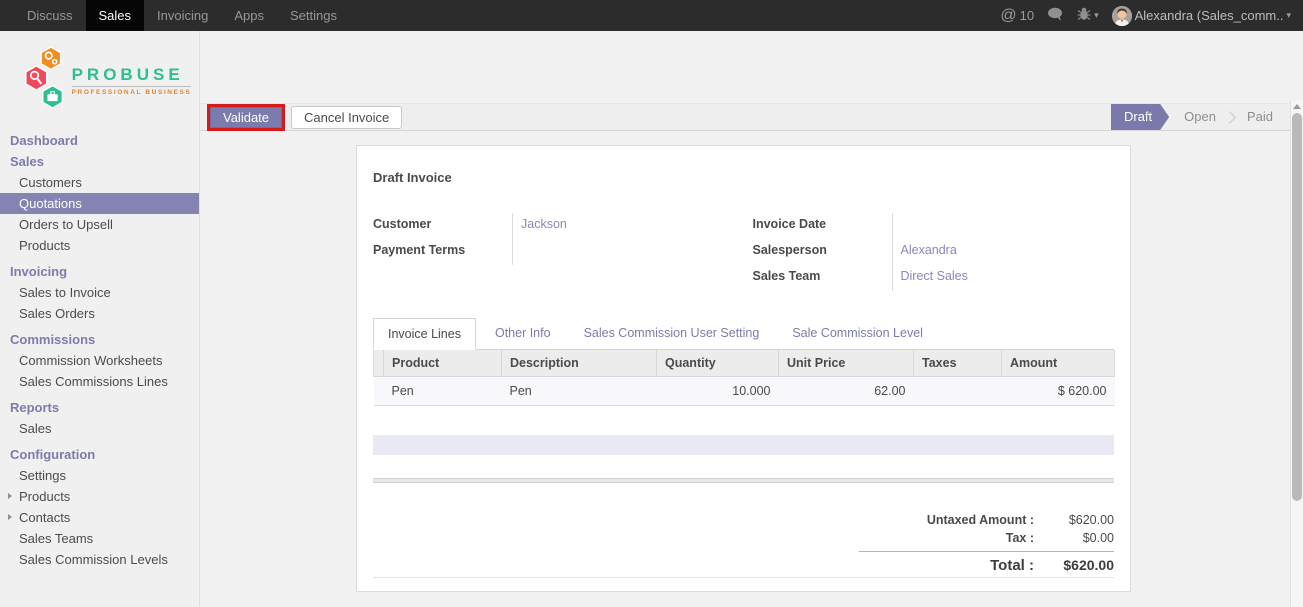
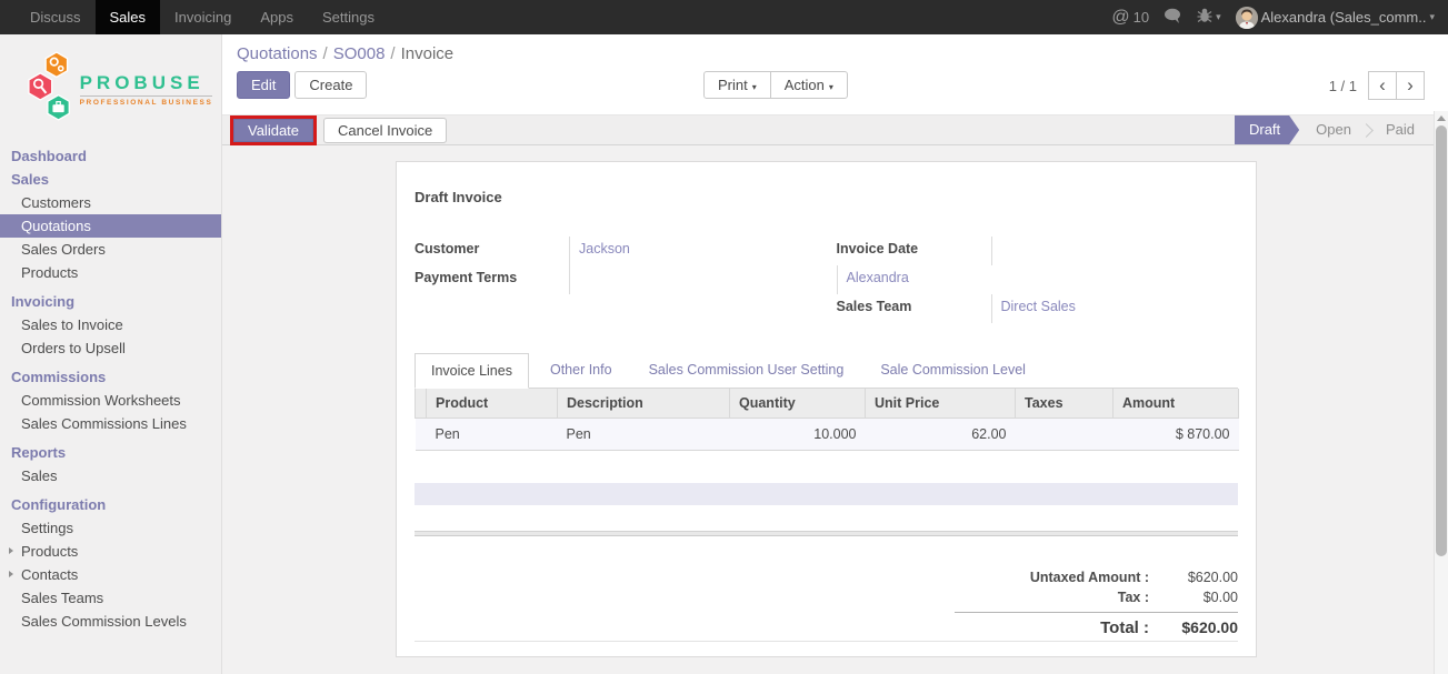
  Discuss
  Sales
  Invoicing
  Apps
  Settings
  @
  10
  ▾
  Alexandra (Sales_comm..
  ▾
  PROBUSE
  Dashboard
  Sales
  Customers
  Quotations
- Orders to Upsell
+ Sales Orders
  Products
  Invoicing
  Sales to Invoice
- Sales Orders
+ Orders to Upsell
  Commissions
  Commission Worksheets
  Sales Commissions Lines
  Reports
  Sales
  Configuration
  Settings
  Products
  Contacts
  Sales Teams
  Sales Commission Levels
+ Quotations / SO008 / Invoice
+ Edit
+ Create
+ Print ▾
+ Action ▾
+ 1 / 1
+ ‹
+ ›
  Validate
  Cancel Invoice
  Draft
  Open
  Paid
  Draft Invoice
  Customer
  Jackson
  Payment Terms
  Invoice Date
- Salesperson
  Alexandra
  Sales Team
  Direct Sales
  Invoice Lines
  Other Info
  Sales Commission User Setting
  Sale Commission Level
  	Product	Description	Quantity	Unit Price	Taxes	Amount
- 	Pen	Pen	10.000	62.00		$ 620.00
+ 	Pen	Pen	10.000	62.00		$ 870.00
  Untaxed Amount :
  $620.00
  Tax :
  $0.00
  Total :
  $620.00
